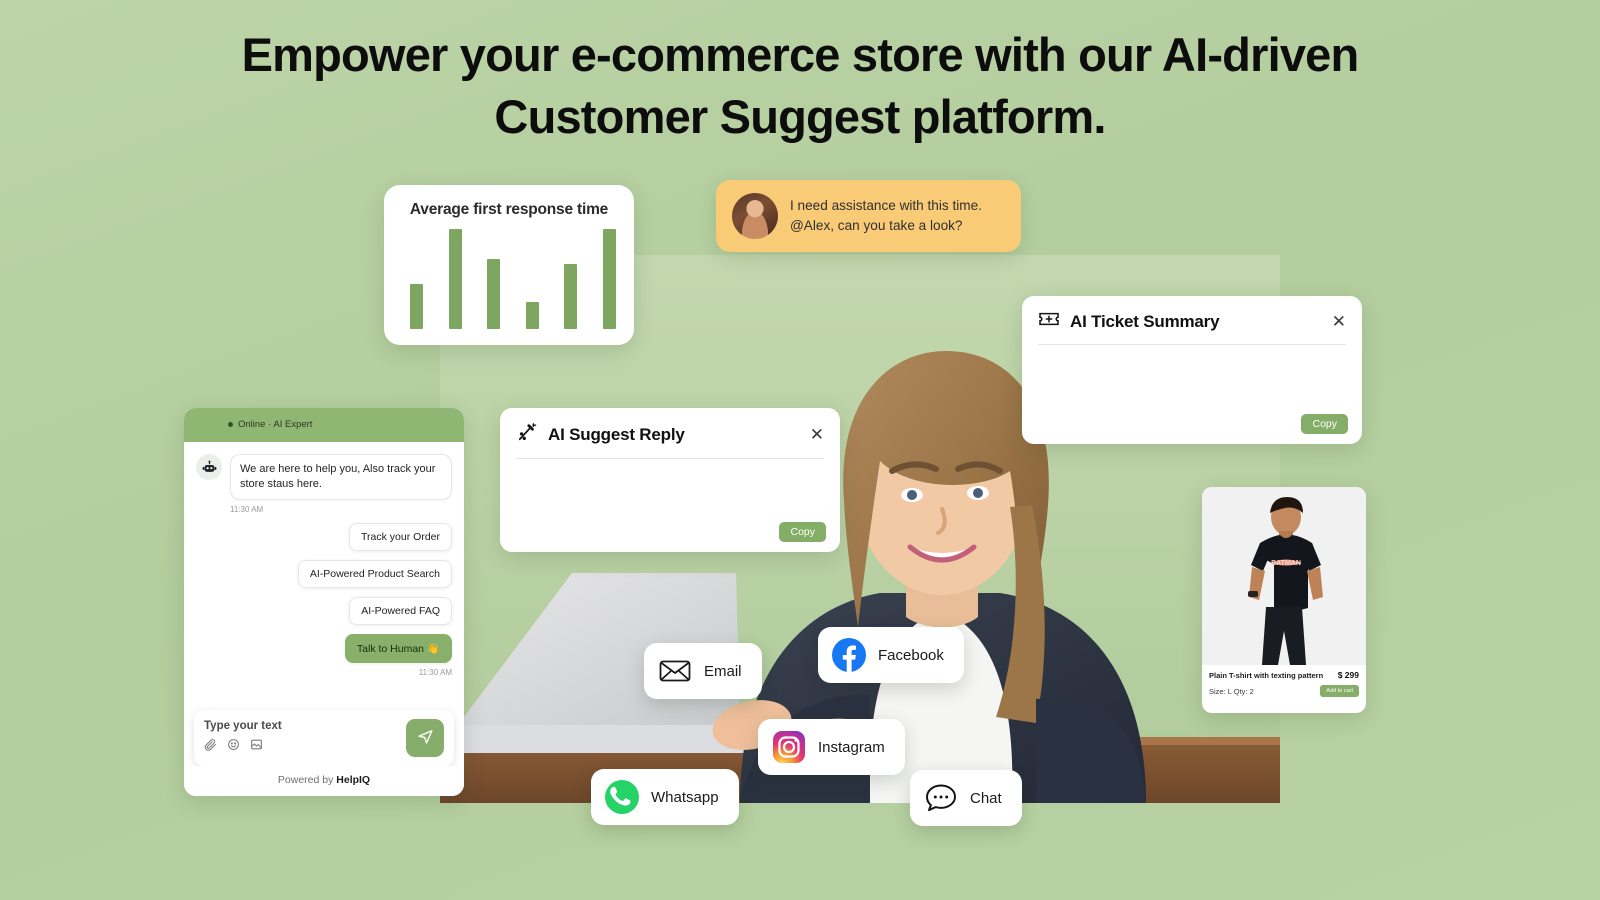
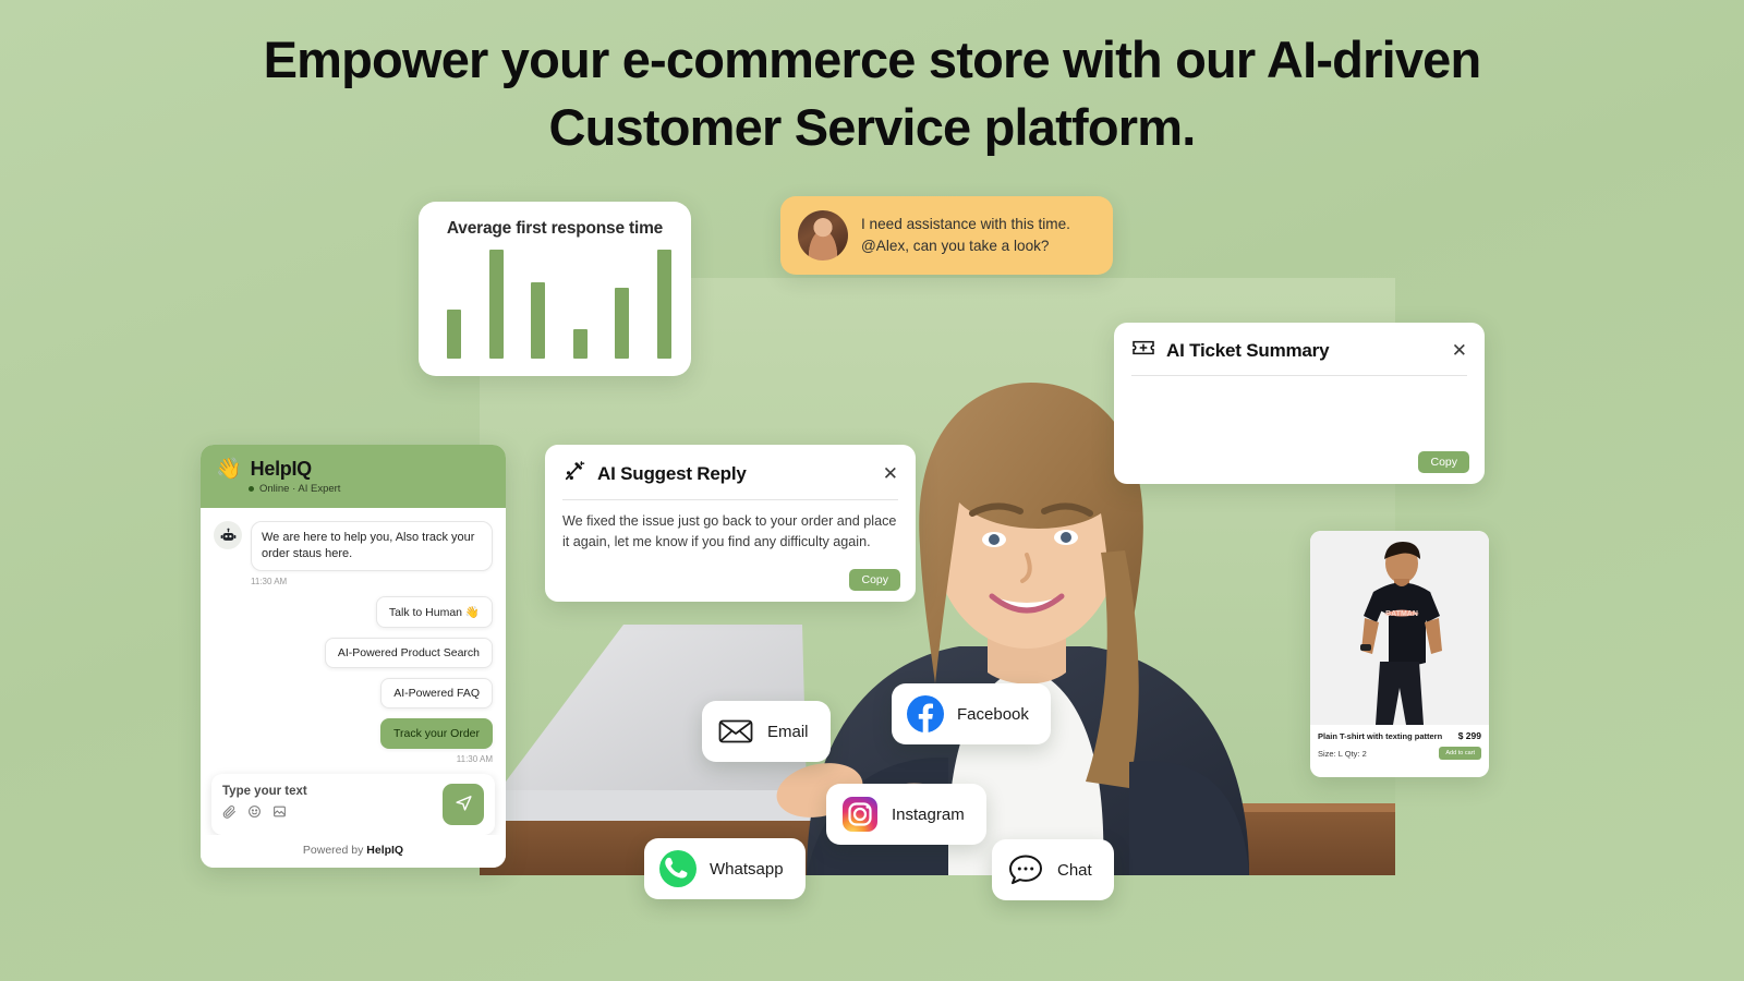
- Empower your e-commerce store with our AI-driven Customer Suggest platform.
+ Empower your e-commerce store with our AI-driven Customer Service platform.
  Average first response time
  I need assistance with this time.
  @Alex, can you take a look?
  AI Ticket Summary
  ✕
  Copy
  AI Suggest Reply
  ✕
+ We fixed the issue just go back to your order and place it again, let me know if you find any difficulty again.
  Copy
+ 👋
+ HelpIQ
  Online · AI Expert
- We are here to help you, Also track your store staus here.
+ We are here to help you, Also track your order staus here.
  11:30 AM
- Track your Order
+ Talk to Human 👋
  AI-Powered Product Search
  AI-Powered FAQ
- Talk to Human 👋
+ Track your Order
  11:30 AM
  Type your text
  Powered by HelpIQ
  Email
  Facebook
  Instagram
  Whatsapp
  Chat
  Plain T-shirt with texting pattern
  $ 299
  Size: L Qty: 2
